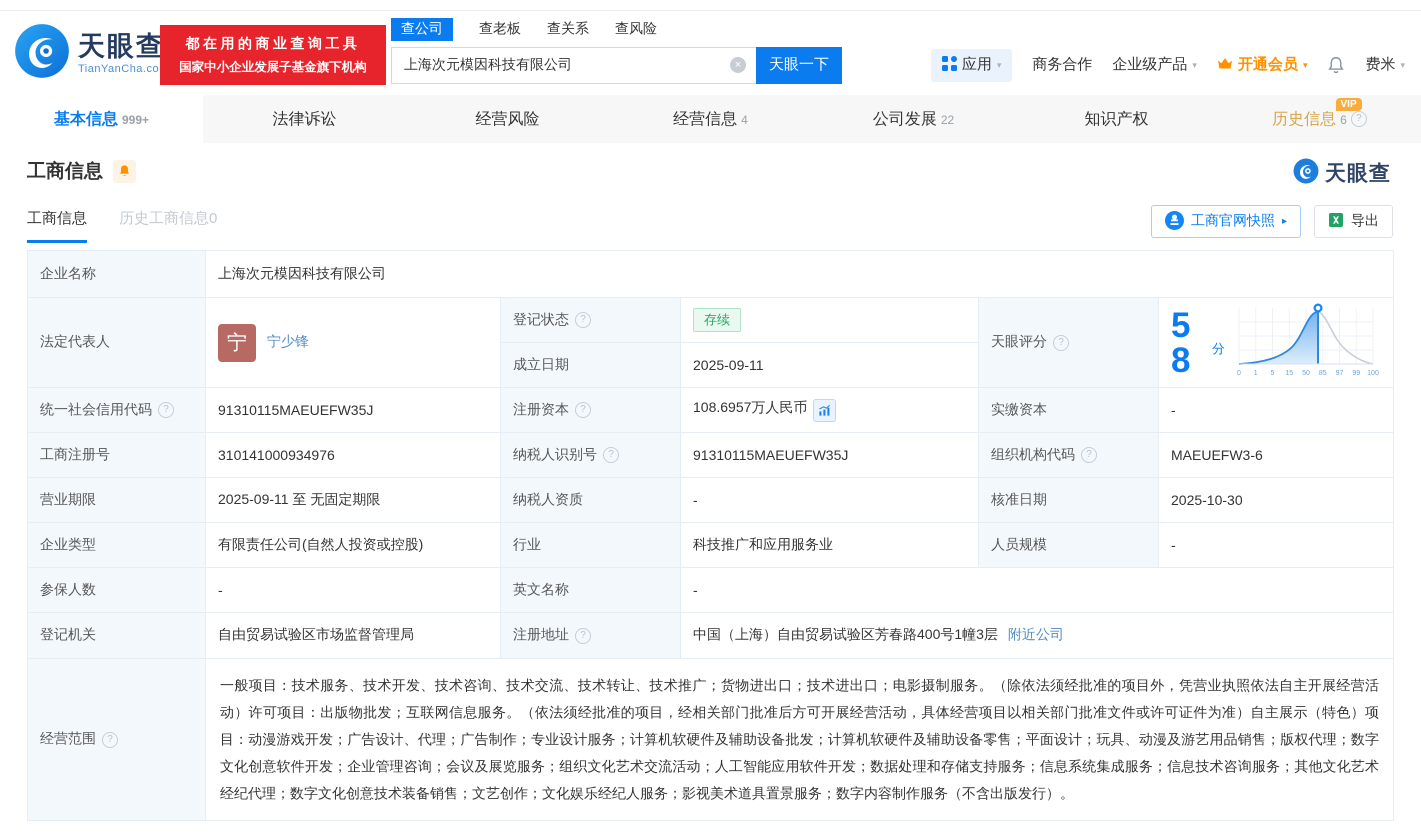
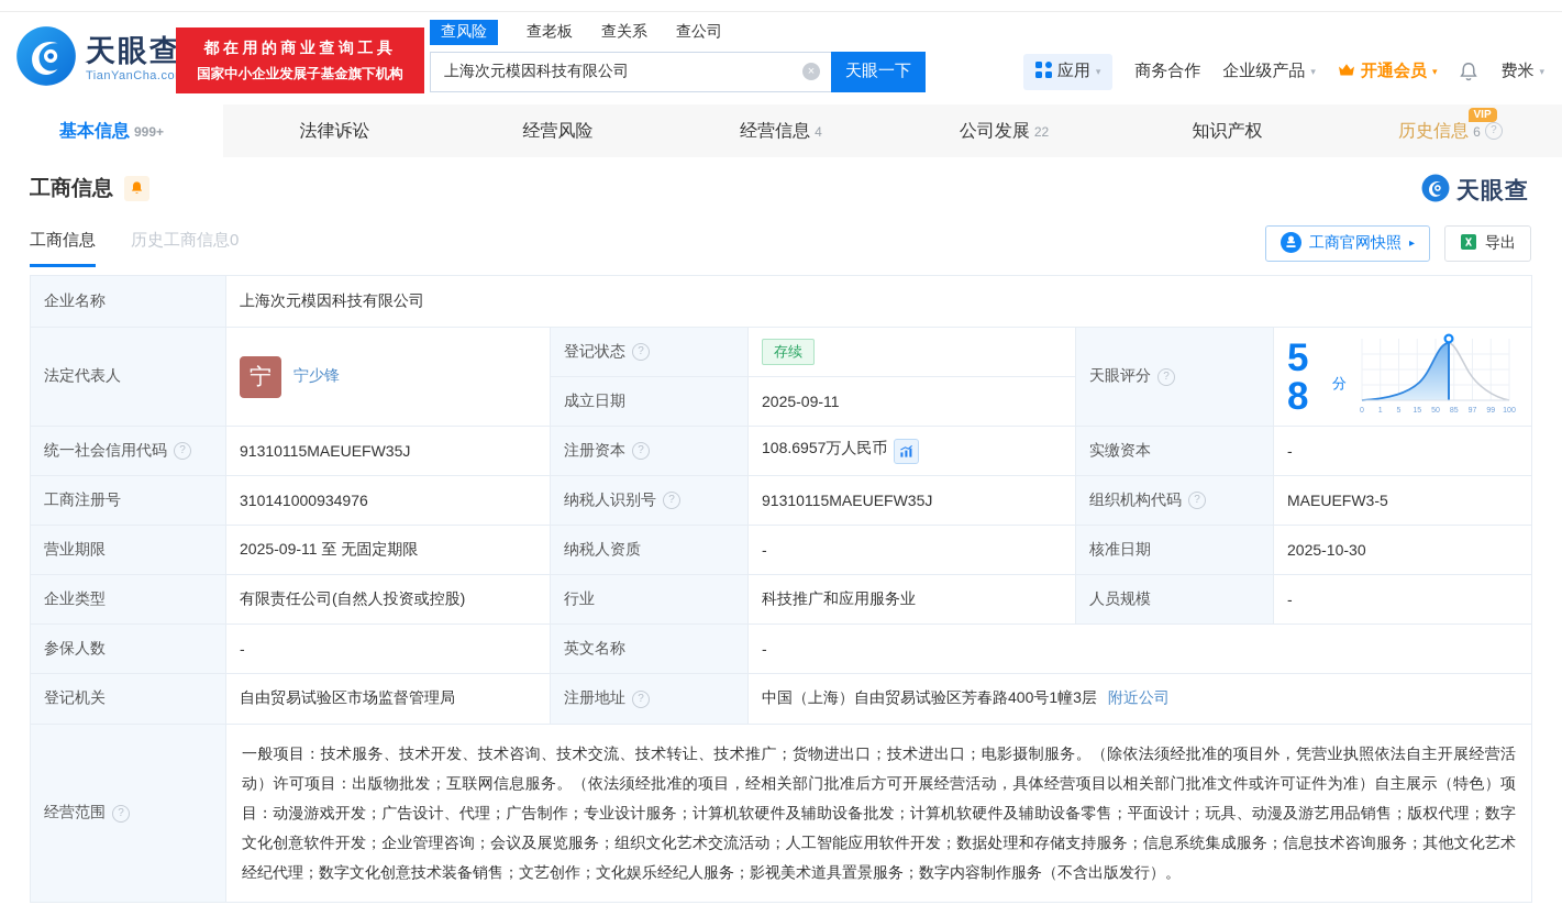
  天眼查
  TianYanCha.co
  都在用的商业查询工具
  国家中小企业发展子基金旗下机构
- 查公司
+ 查风险
  查老板
  查关系
- 查风险
+ 查公司
  上海次元模因科技有限公司
  ×
  天眼一下
  应用
  ▾
  商务合作
  企业级产品
  ▾
  开通会员
  ▾
  费米
  ▾
  基本信息
  999+
  法律诉讼
  经营风险
  经营信息
  4
  公司发展
  22
  知识产权
  VIP
  历史信息
  6
  ?
  工商信息
  天眼查
  工商信息
  历史工商信息0
  工商官网快照
  ▸
  导出
  企业名称	上海次元模因科技有限公司
  成立日期	2025-09-11
  统一社会信用代码 ?	91310115MAEUEFW35J	注册资本 ?	108.6957万人民币	实缴资本	-
- 工商注册号	310141000934976	纳税人识别号 ?	91310115MAEUEFW35J	组织机构代码 ?	MAEUEFW3-6
+ 工商注册号	310141000934976	纳税人识别号 ?	91310115MAEUEFW35J	组织机构代码 ?	MAEUEFW3-5
  营业期限	2025-09-11 至 无固定期限	纳税人资质	-	核准日期	2025-10-30
  企业类型	有限责任公司(自然人投资或控股)	行业	科技推广和应用服务业	人员规模	-
  参保人数	-	英文名称	-
  登记机关	自由贸易试验区市场监督管理局	注册地址 ?	中国（上海）自由贸易试验区芳春路400号1幢3层 附近公司
  经营范围 ?	一般项目：技术服务、技术开发、技术咨询、技术交流、技术转让、技术推广；货物进出口；技术进出口；电影摄制服务。（除依法须经批准的项目外，凭营业执照依法自主开展经营活动）许可项目：出版物批发；互联网信息服务。（依法须经批准的项目，经相关部门批准后方可开展经营活动，具体经营项目以相关部门批准文件或许可证件为准）自主展示（特色）项目：动漫游戏开发；广告设计、代理；广告制作；专业设计服务；计算机软硬件及辅助设备批发；计算机软硬件及辅助设备零售；平面设计；玩具、动漫及游艺用品销售；版权代理；数字文化创意软件开发；企业管理咨询；会议及展览服务；组织文化艺术交流活动；人工智能应用软件开发；数据处理和存储支持服务；信息系统集成服务；信息技术咨询服务；其他文化艺术经纪代理；数字文化创意技术装备销售；文艺创作；文化娱乐经纪人服务；影视美术道具置景服务；数字内容制作服务（不含出版发行）。
